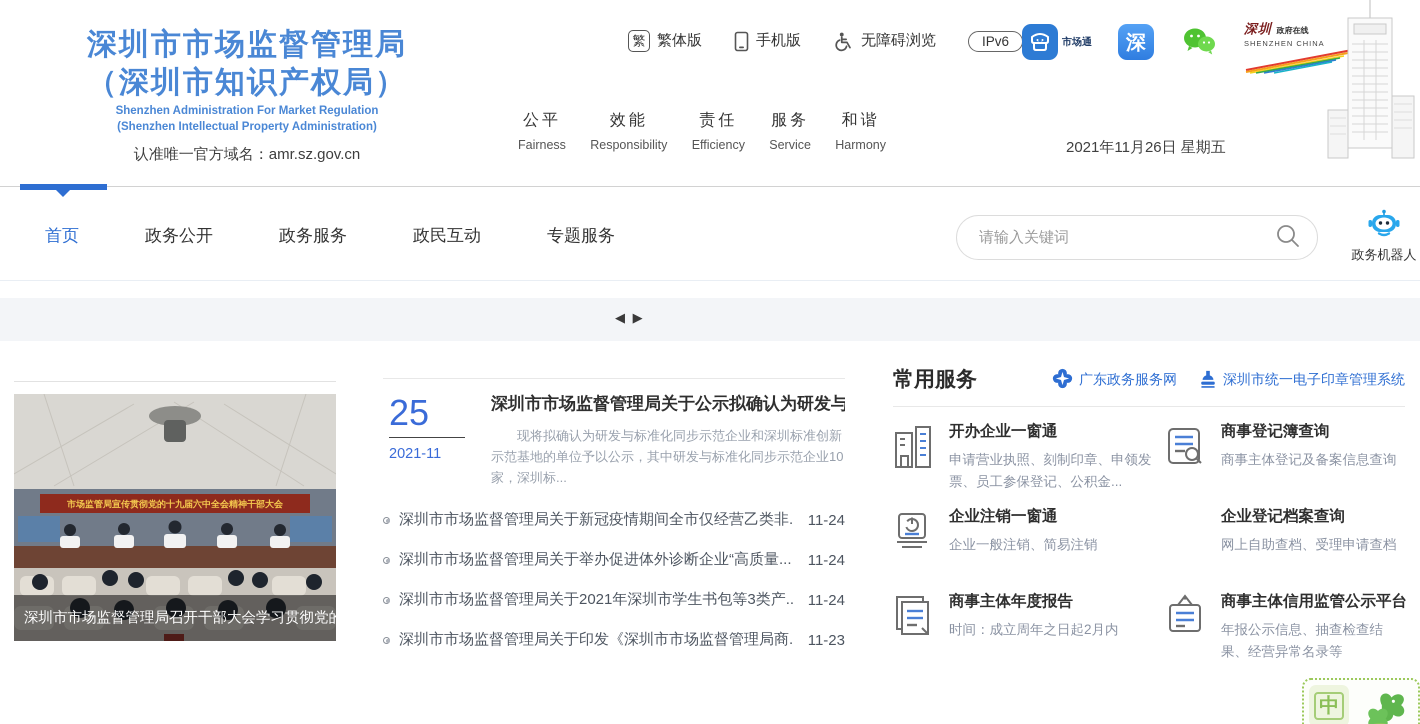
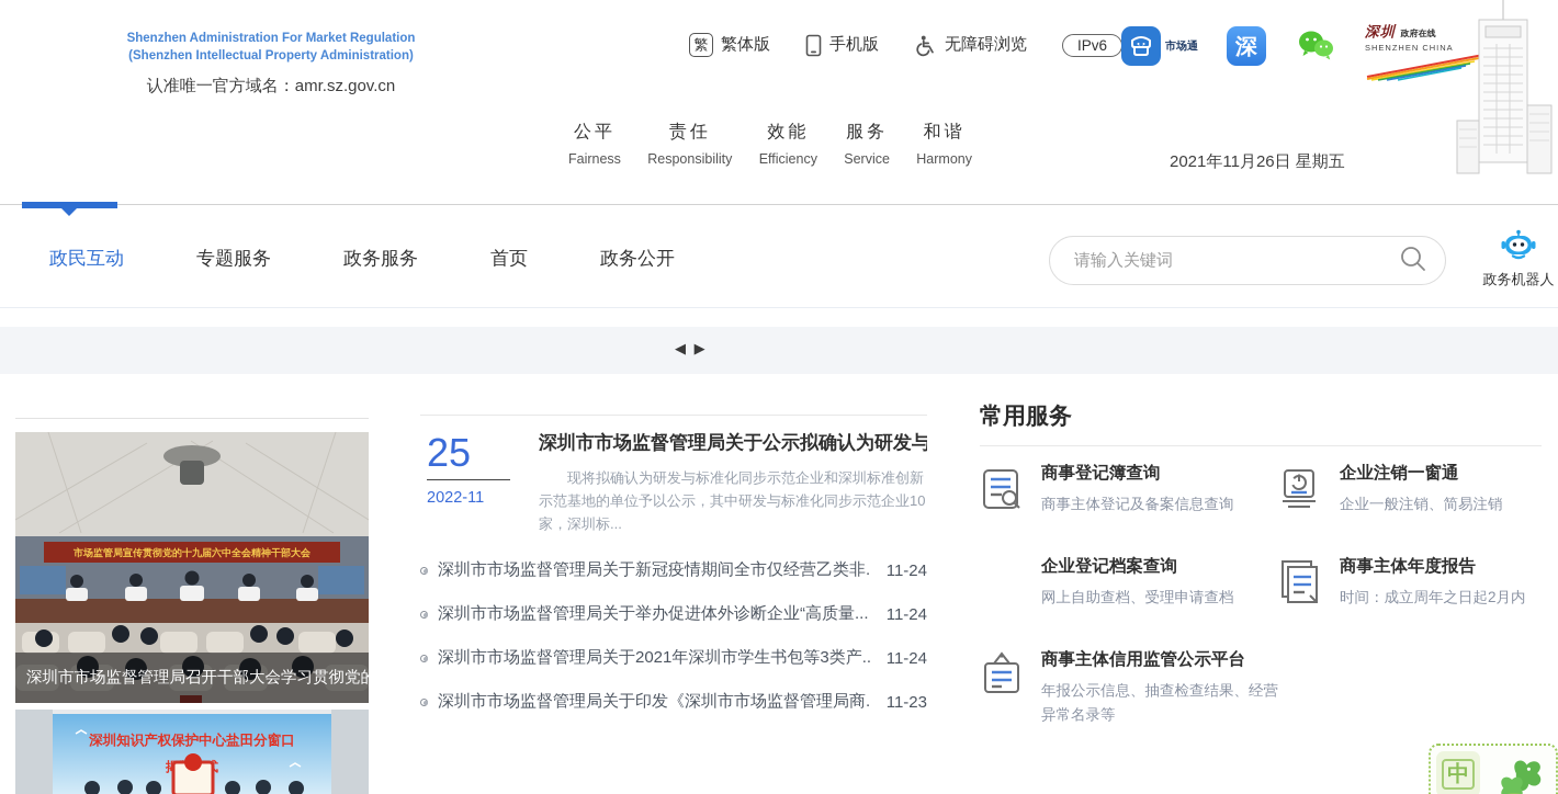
- 深圳市市场监督管理局
- （深圳市知识产权局）
  Shenzhen Administration For Market Regulation
  (Shenzhen Intellectual Property Administration)
  认准唯一官方域名：amr.sz.gov.cn
  繁
  繁体版
  手机版
  无障碍浏览
  IPv6
  市场通
  深
  深圳 政府在线
  SHENZHEN CHINA
  公平
  Fairness
- 效能
+ 责任
  Responsibility
- 责任
+ 效能
  Efficiency
  服务
  Service
  和谐
  Harmony
  2021年11月26日 星期五
- 首页
+ 政民互动
- 政务公开
+ 专题服务
  政务服务
- 政民互动
+ 首页
- 专题服务
+ 政务公开
  请输入关键词
  政务机器人
  ◀ ▶
  市场监管局宣传贯彻党的十九届六中全会精神干部大会
  深圳市市场监督管理局召开干部大会学习贯彻党的
+ 深圳知识产权保护中心盐田分窗口
  25
- 2021-11
+ 2022-11
  深圳市市场监督管理局关于公示拟确认为研发与
  现将拟确认为研发与标准化同步示范企业和深圳标准创新示范基地的单位予以公示，其中研发与标准化同步示范企业10家，深圳标...
  深圳市市场监督管理局关于新冠疫情期间全市仅经营乙类非.
  11-24
  深圳市市场监督管理局关于举办促进体外诊断企业“高质量...
  11-24
  深圳市市场监督管理局关于2021年深圳市学生书包等3类产..
  11-24
  深圳市市场监督管理局关于印发《深圳市市场监督管理局商.
  11-23
  常用服务
- 广东政务服务网
- 深圳市统一电子印章管理系统
- 开办企业一窗通
- 申请营业执照、刻制印章、申领发票、员工参保登记、公积金...
  商事登记簿查询
  商事主体登记及备案信息查询
  企业注销一窗通
  企业一般注销、简易注销
  企业登记档案查询
  网上自助查档、受理申请查档
  商事主体年度报告
  时间：成立周年之日起2月内
  商事主体信用监管公示平台
  年报公示信息、抽查检查结果、经营异常名录等
  中
